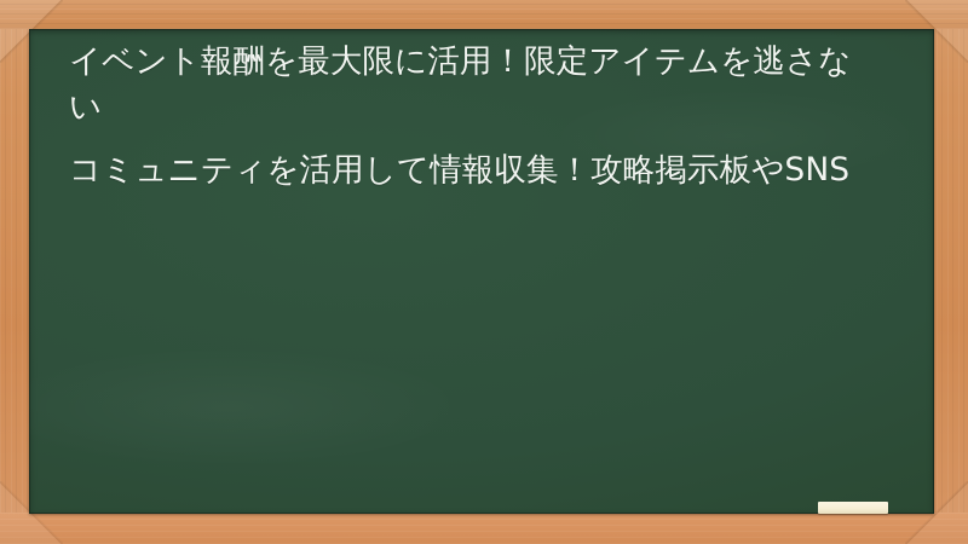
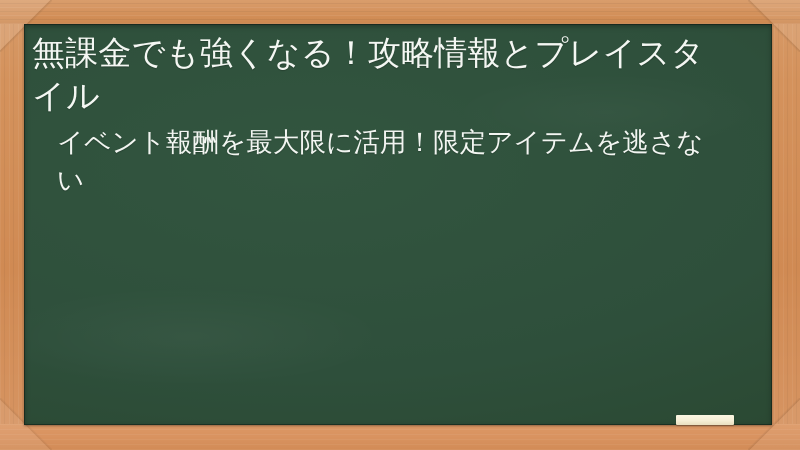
+ 無課金でも強くなる！攻略情報とプレイスタイル
  イベント報酬を最大限に活用！限定アイテムを逃さない
- コミュニティを活用して情報収集！攻略掲示板やSNS
